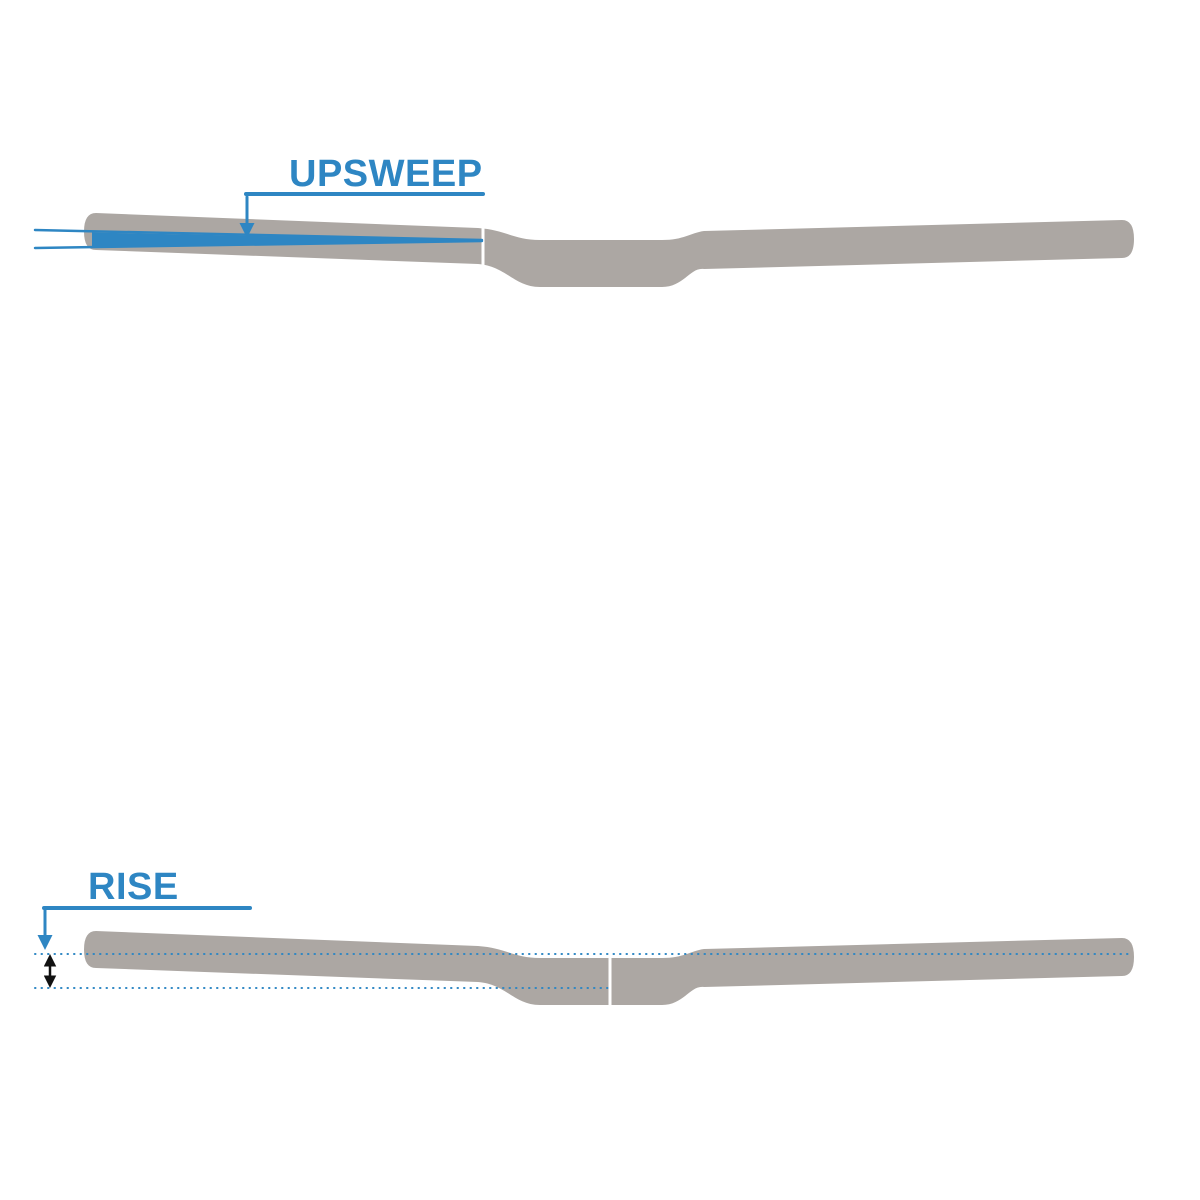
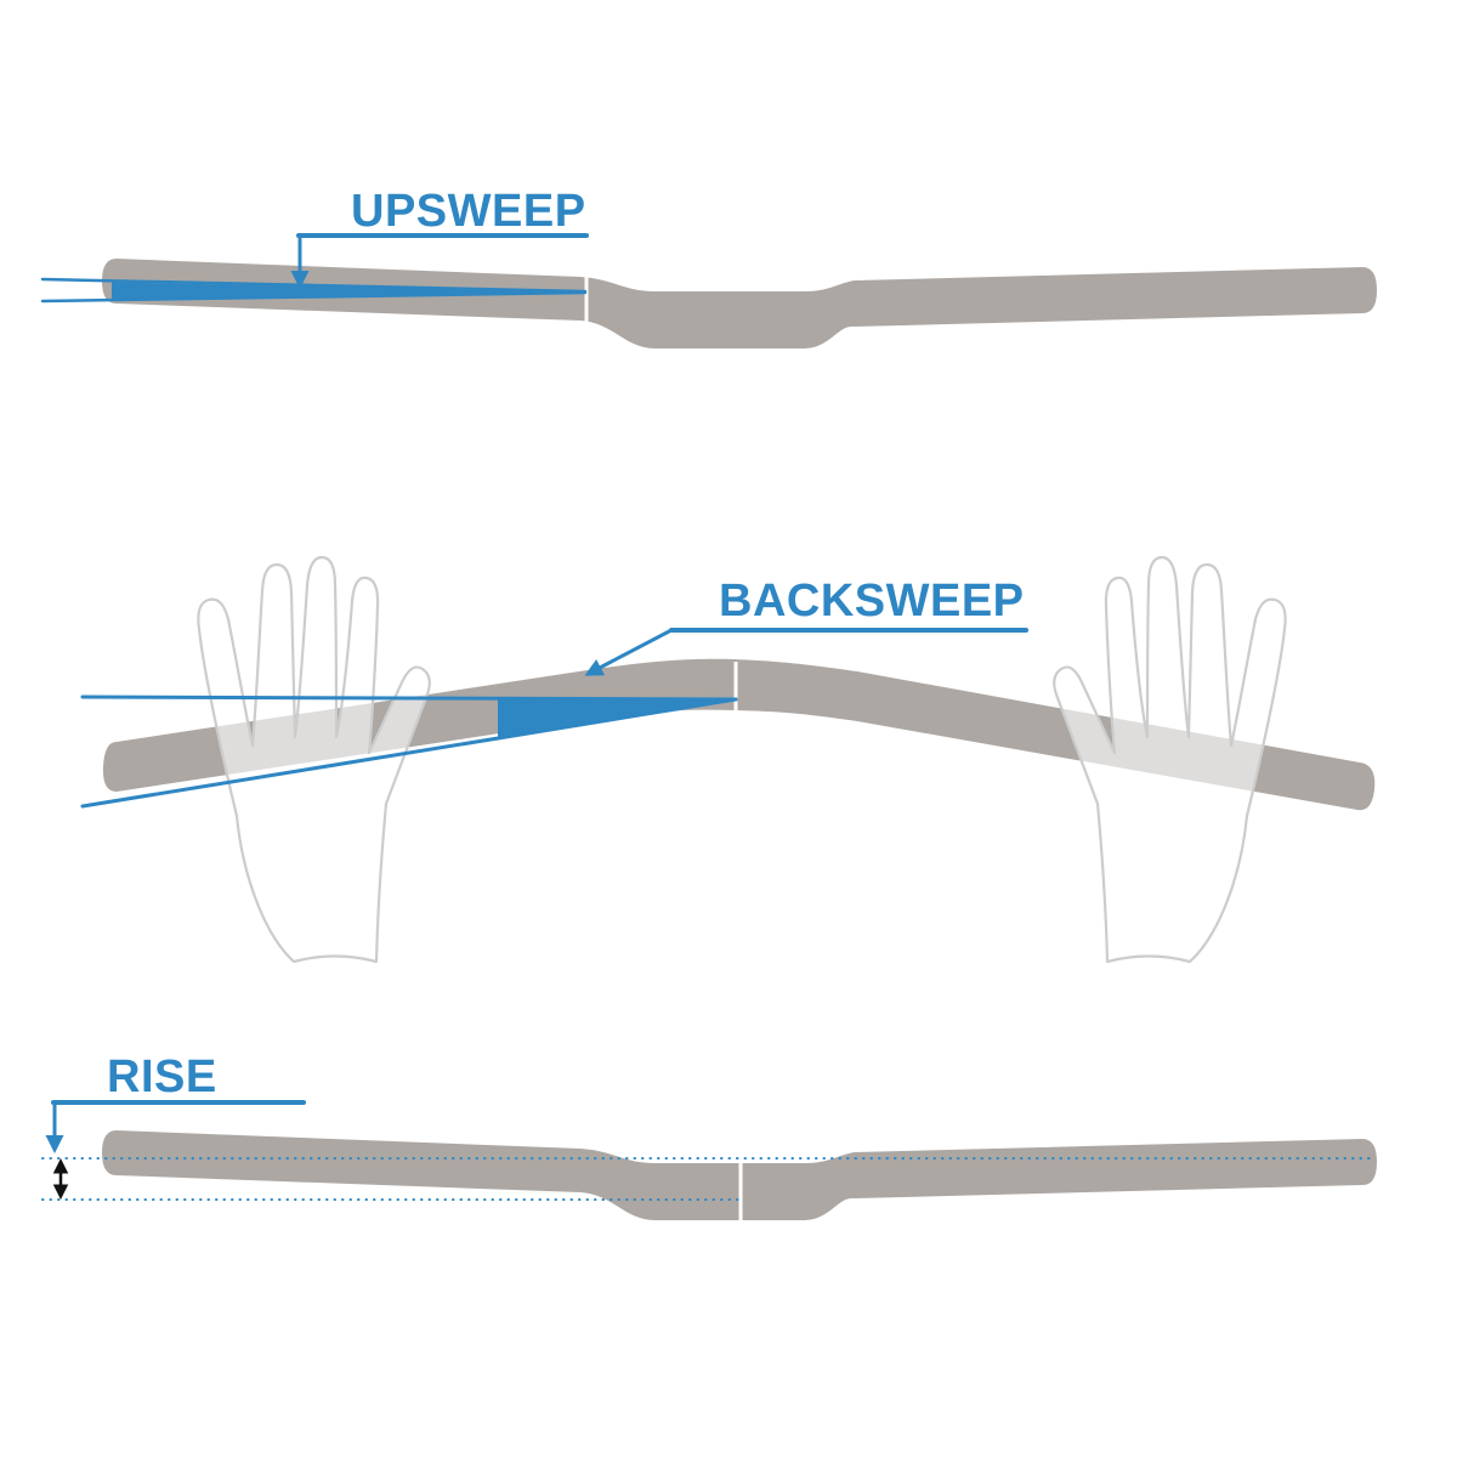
  UPSWEEP
+ BACKSWEEP
  RISE
